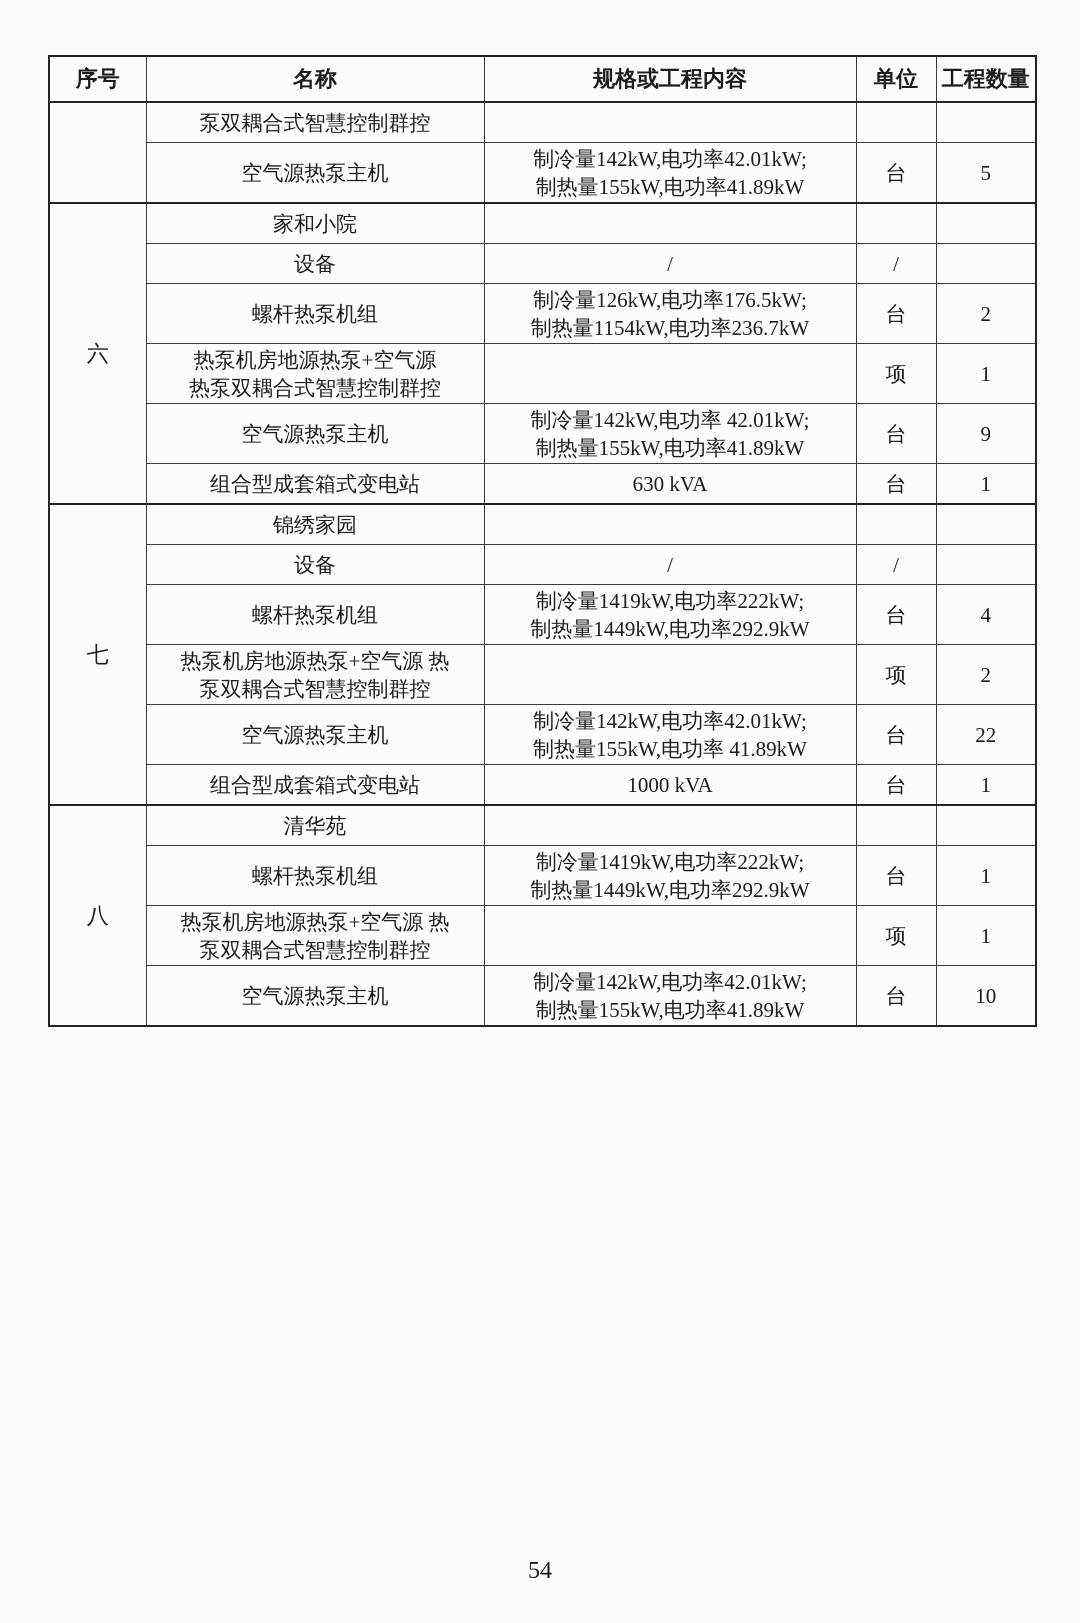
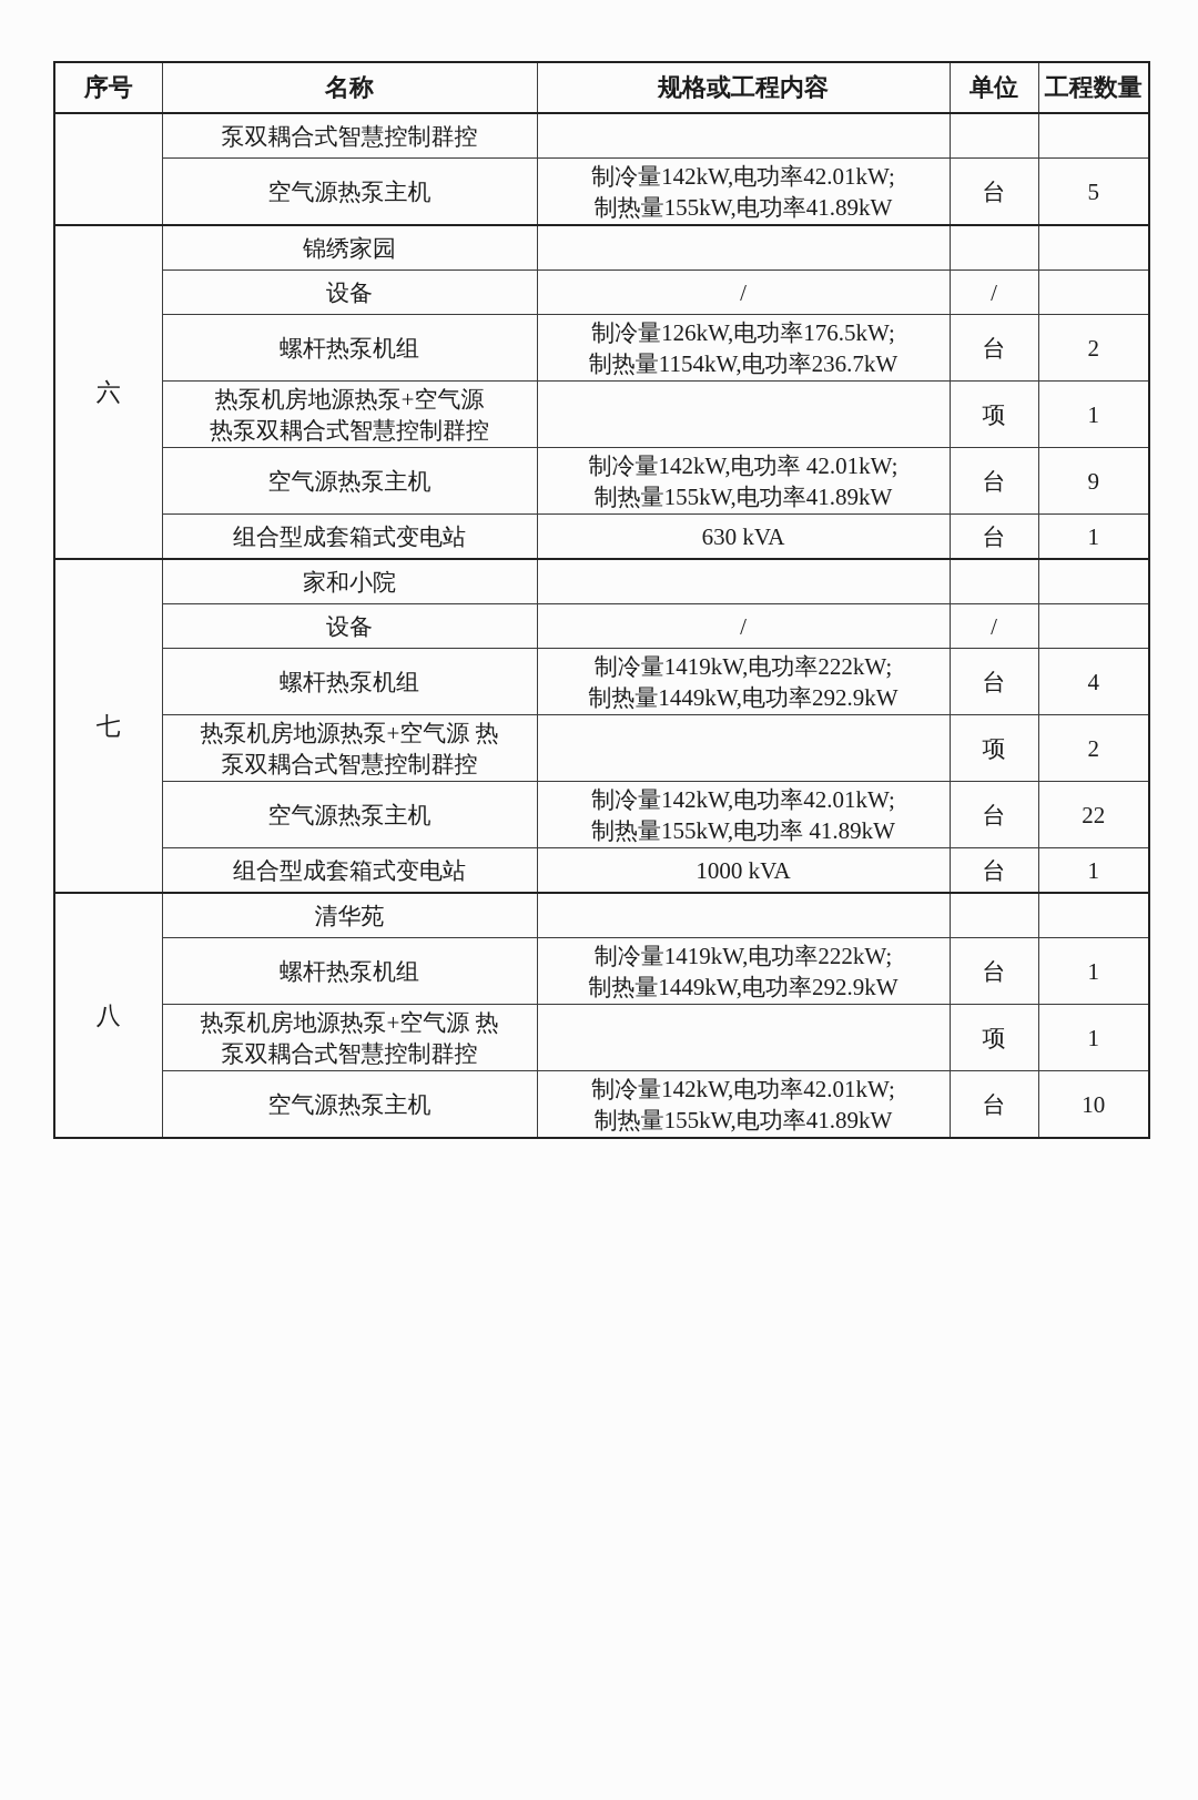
  序号	名称	规格或工程内容	单位	工程数量
  	泵双耦合式智慧控制群控
  空气源热泵主机	制冷量142kW,电功率42.01kW; 制热量155kW,电功率41.89kW	台	5
- 六	家和小院
+ 六	锦绣家园
  设备	/	/
  螺杆热泵机组	制冷量126kW,电功率176.5kW; 制热量1154kW,电功率236.7kW	台	2
  热泵机房地源热泵+空气源 热泵双耦合式智慧控制群控		项	1
  空气源热泵主机	制冷量142kW,电功率 42.01kW; 制热量155kW,电功率41.89kW	台	9
  组合型成套箱式变电站	630 kVA	台	1
- 七	锦绣家园
+ 七	家和小院
  设备	/	/
  螺杆热泵机组	制冷量1419kW,电功率222kW; 制热量1449kW,电功率292.9kW	台	4
  热泵机房地源热泵+空气源 热 泵双耦合式智慧控制群控		项	2
  空气源热泵主机	制冷量142kW,电功率42.01kW; 制热量155kW,电功率 41.89kW	台	22
  组合型成套箱式变电站	1000 kVA	台	1
  八	清华苑
  螺杆热泵机组	制冷量1419kW,电功率222kW; 制热量1449kW,电功率292.9kW	台	1
  热泵机房地源热泵+空气源 热 泵双耦合式智慧控制群控		项	1
  空气源热泵主机	制冷量142kW,电功率42.01kW; 制热量155kW,电功率41.89kW	台	10
- 54
